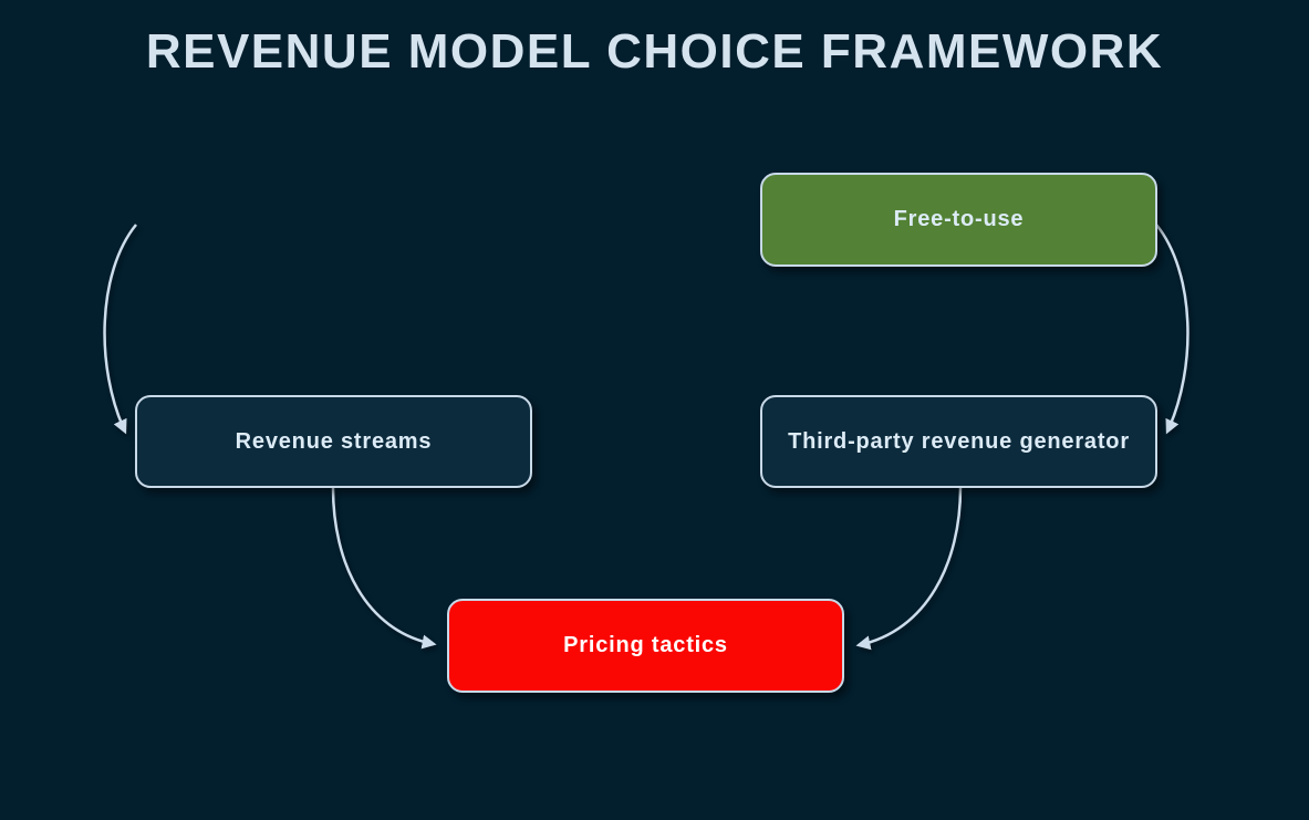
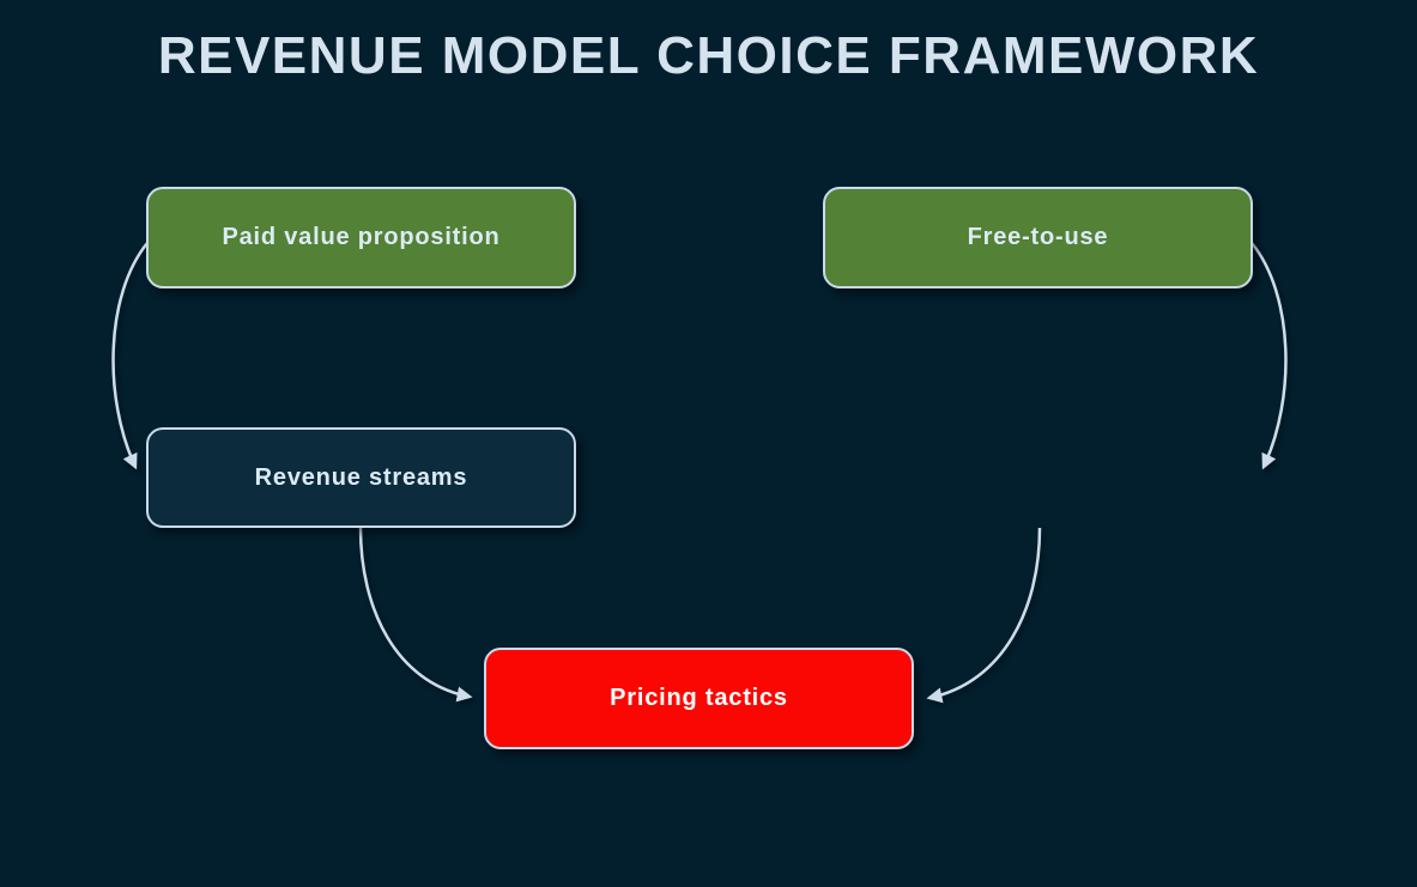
  REVENUE MODEL CHOICE FRAMEWORK
+ Paid value proposition
  Free-to-use
  Revenue streams
- Third-party revenue generator
  Pricing tactics
